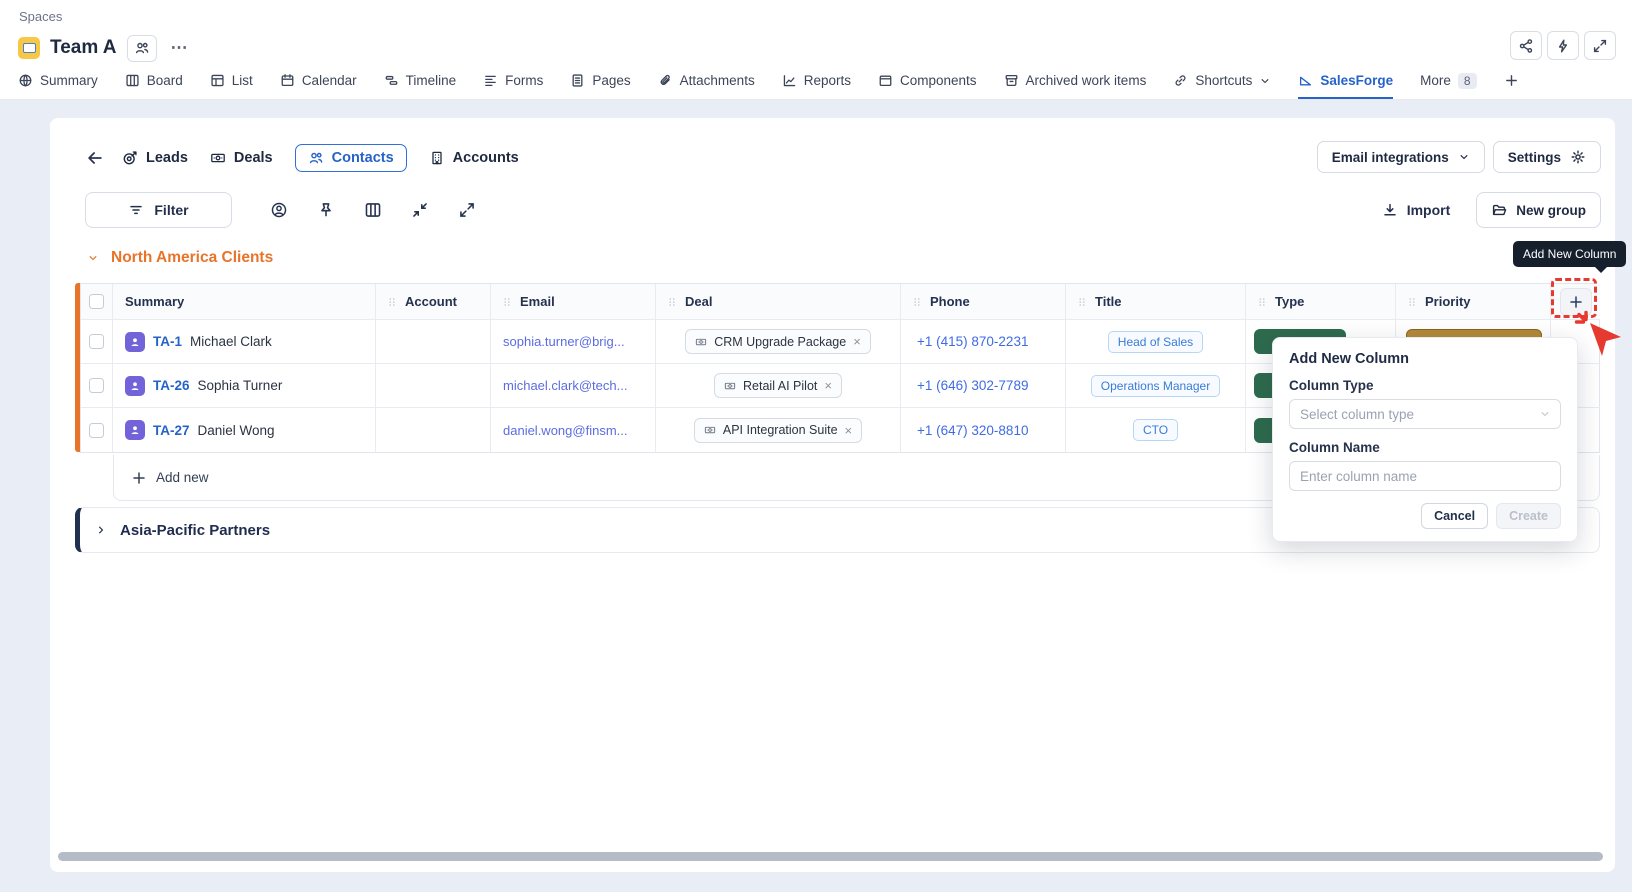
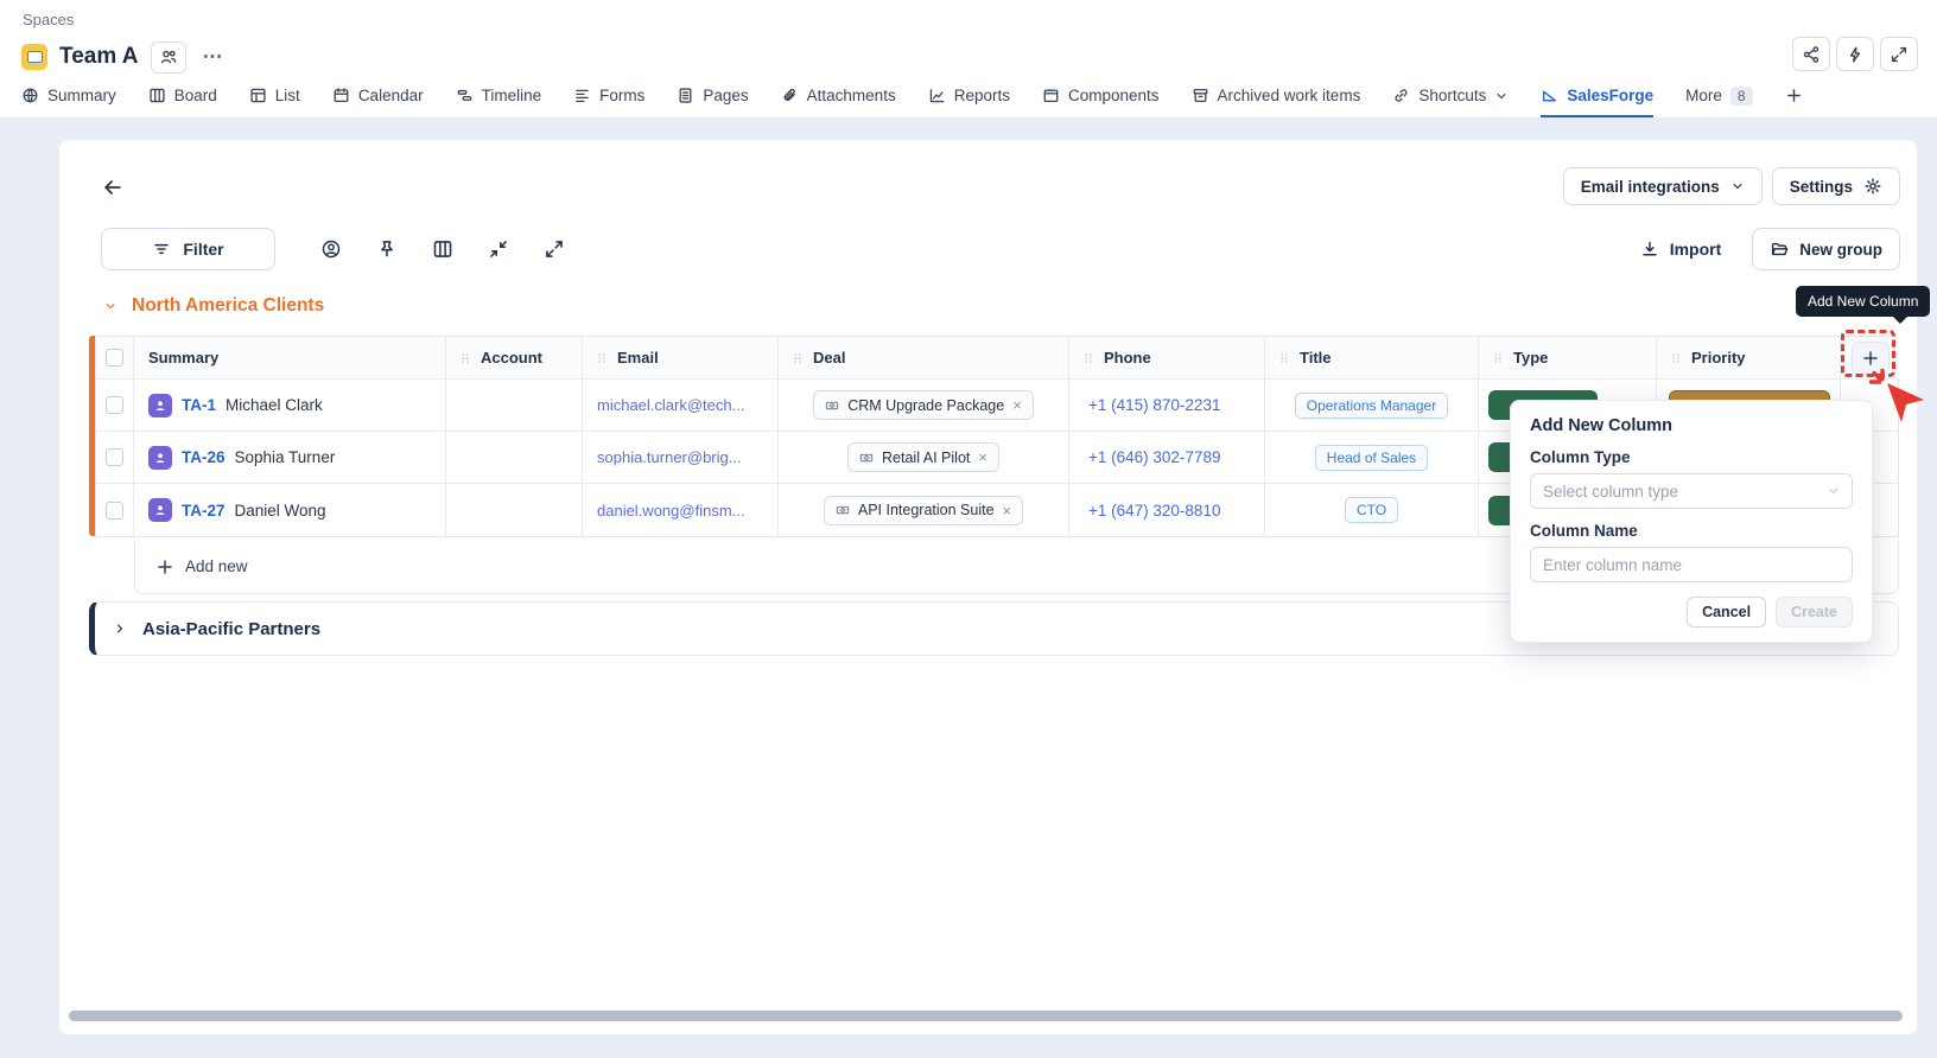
  Spaces
  Team A
  ⋯
  Summary
  Board
  List
  Calendar
  Timeline
  Forms
  Pages
  Attachments
  Reports
  Components
  Archived work items
  Shortcuts
  SalesForge
  More
  8
- Leads
- Deals
- Contacts
- Accounts
  Email integrations
  Settings
  Filter
  Import
  New group
  North America Clients
  Summary
  Account
  Email
  Deal
  Phone
  Title
  Type
  Priority
  TA-1
  Michael Clark
- sophia.turner@brig...
+ michael.clark@tech...
  CRM Upgrade Package
  ×
  +1 (415) 870-2231
- Head of Sales
+ Operations Manager
  TA-26
  Sophia Turner
- michael.clark@tech...
+ sophia.turner@brig...
  Retail AI Pilot
  ×
  +1 (646) 302-7789
- Operations Manager
+ Head of Sales
  TA-27
  Daniel Wong
  daniel.wong@finsm...
  API Integration Suite
  ×
  +1 (647) 320-8810
  CTO
  Add new
  Asia-Pacific Partners
  Add New Column
  Column Type
  Select column type
  Column Name
  Enter column name
  Cancel
  Create
  Add New Column
